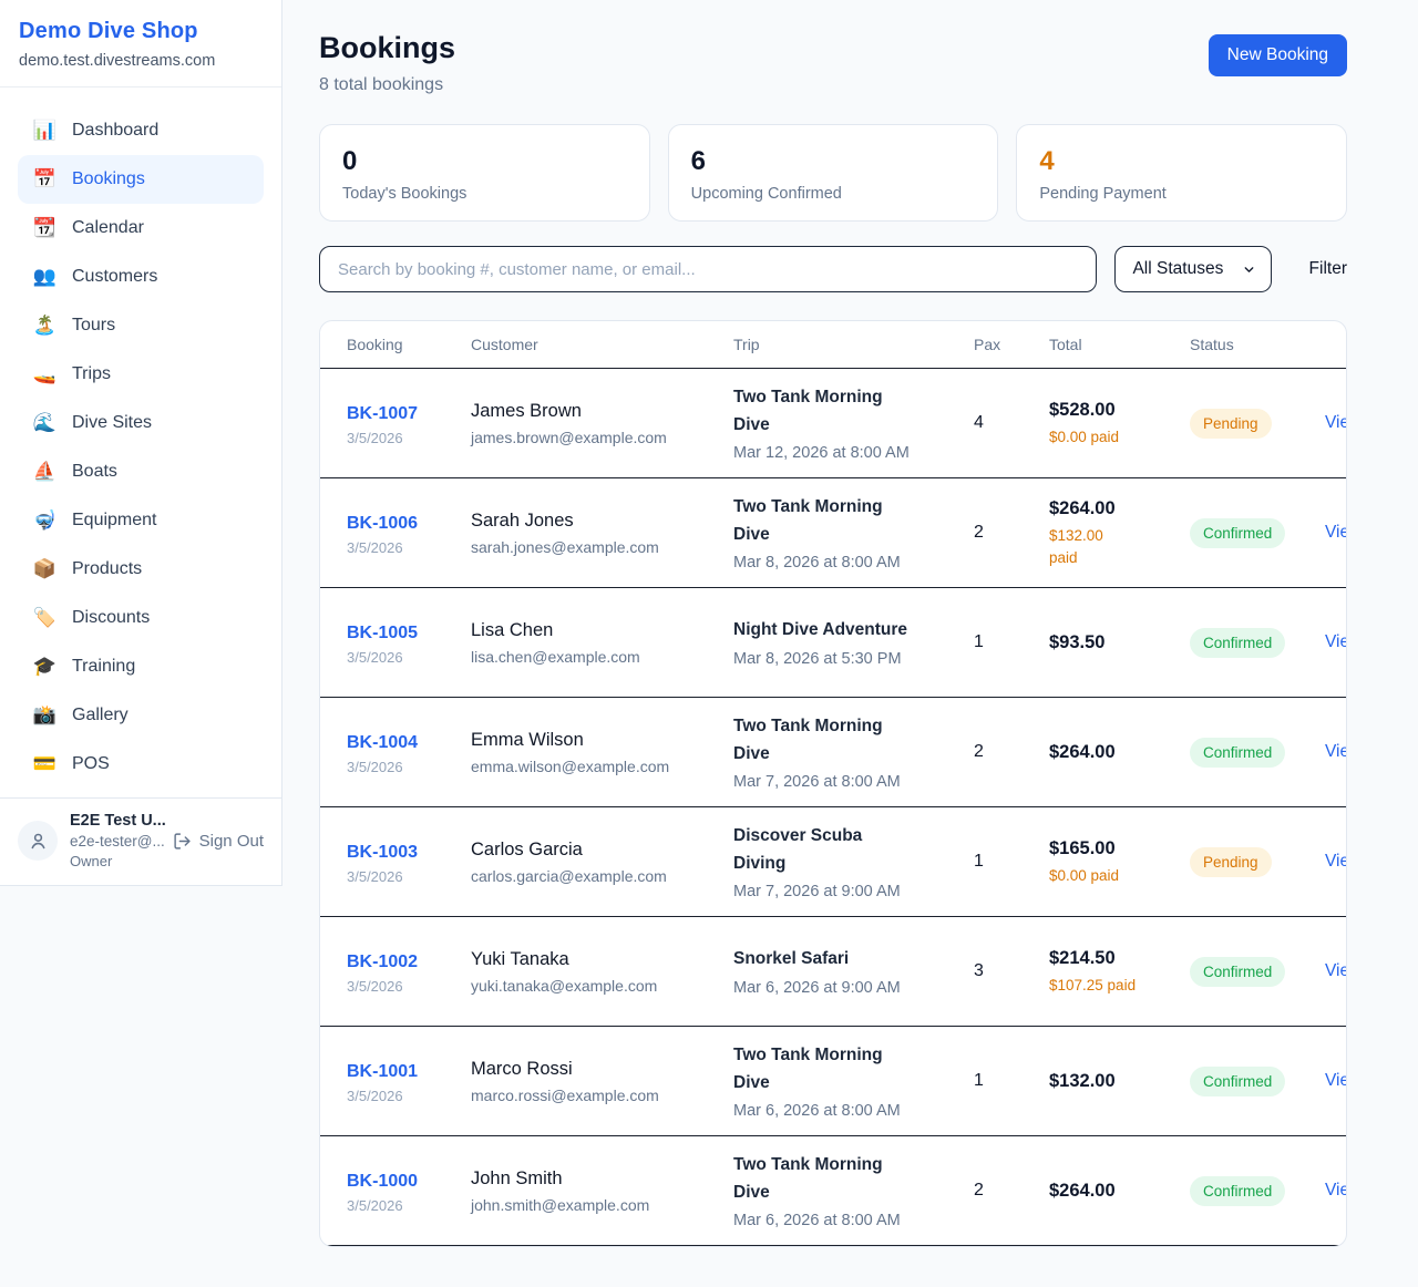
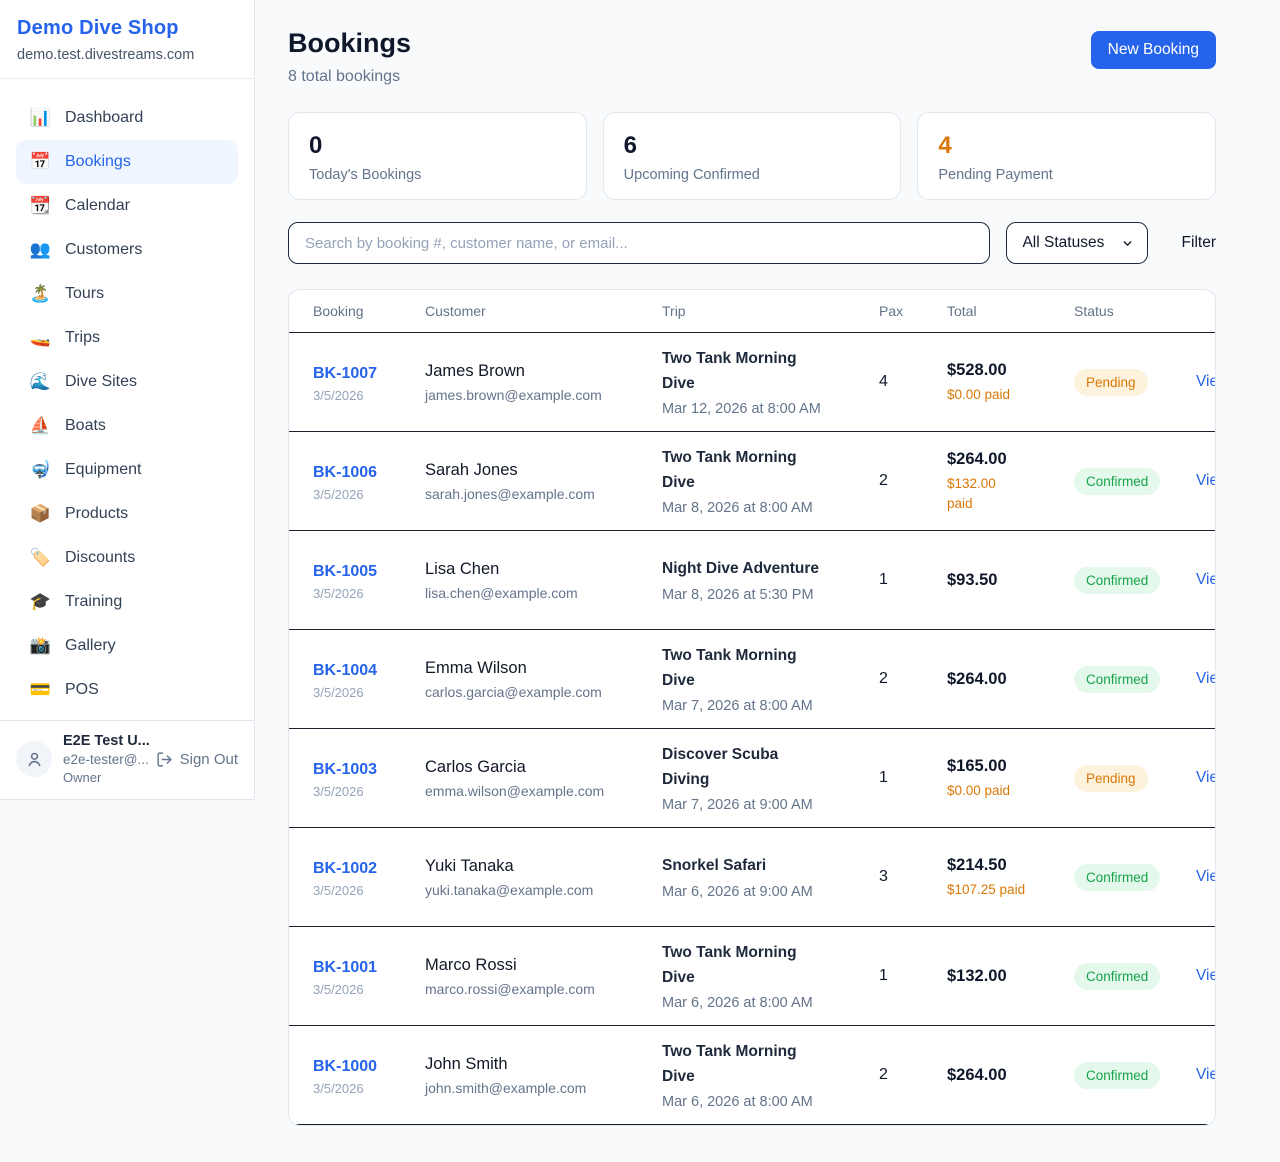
  Demo Dive Shop
  demo.test.divestreams.com
  📊
  Dashboard
  📅
  Bookings
  📆
  Calendar
  👥
  Customers
  🏝️
  Tours
  🚤
  Trips
  🌊
  Dive Sites
  ⛵
  Boats
  🤿
  Equipment
  📦
  Products
  🏷️
  Discounts
  🎓
  Training
  📸
  Gallery
  💳
  POS
  E2E Test U...
  e2e-tester@...
  Owner
  Sign Out
  Bookings
  8 total bookings
  New Booking
  0
  Today's Bookings
  6
  Upcoming Confirmed
  4
  Pending Payment
  Search by booking #, customer name, or email...
  All Statuses
  Filter
  Booking
  Customer
  Trip
  Pax
  Total
  Status
  BK-1007
  3/5/2026
  James Brown
  james.brown@example.com
  Two Tank Morning Dive
  Mar 12, 2026 at 8:00 AM
  4
  $528.00
  $0.00 paid
  Pending
  Vie
  BK-1006
  3/5/2026
  Sarah Jones
  sarah.jones@example.com
  Two Tank Morning Dive
  Mar 8, 2026 at 8:00 AM
  2
  $264.00
  $132.00 paid
  Confirmed
  Vie
  BK-1005
  3/5/2026
  Lisa Chen
  lisa.chen@example.com
  Night Dive Adventure
  Mar 8, 2026 at 5:30 PM
  1
  $93.50
  Confirmed
  Vie
  BK-1004
  3/5/2026
  Emma Wilson
- emma.wilson@example.com
+ carlos.garcia@example.com
  Two Tank Morning Dive
  Mar 7, 2026 at 8:00 AM
  2
  $264.00
  Confirmed
  Vie
  BK-1003
  3/5/2026
  Carlos Garcia
- carlos.garcia@example.com
+ emma.wilson@example.com
  Discover Scuba Diving
  Mar 7, 2026 at 9:00 AM
  1
  $165.00
  $0.00 paid
  Pending
  Vie
  BK-1002
  3/5/2026
  Yuki Tanaka
  yuki.tanaka@example.com
  Snorkel Safari
  Mar 6, 2026 at 9:00 AM
  3
  $214.50
  $107.25 paid
  Confirmed
  Vie
  BK-1001
  3/5/2026
  Marco Rossi
  marco.rossi@example.com
  Two Tank Morning Dive
  Mar 6, 2026 at 8:00 AM
  1
  $132.00
  Confirmed
  Vie
  BK-1000
  3/5/2026
  John Smith
  john.smith@example.com
  Two Tank Morning Dive
  Mar 6, 2026 at 8:00 AM
  2
  $264.00
  Confirmed
  Vie
